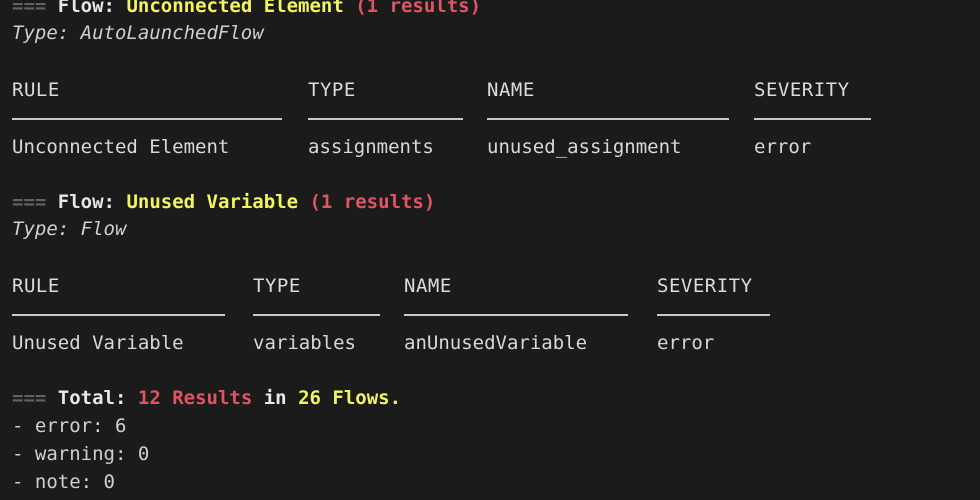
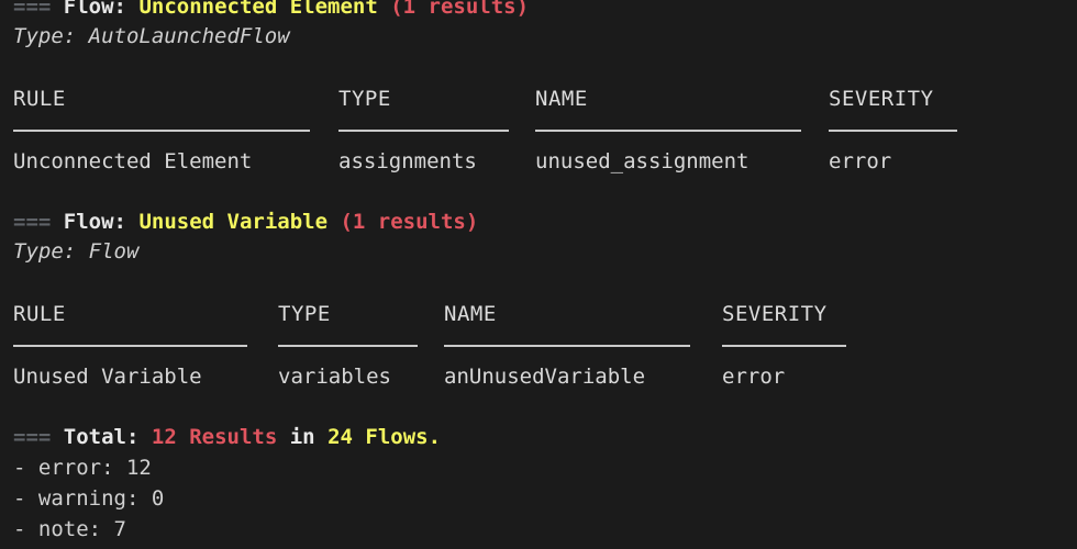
  === Flow: Unconnected Element (1 results)
  Type: AutoLaunchedFlow
  RULE
  TYPE
  NAME
  SEVERITY
  Unconnected Element
  assignments
  unused_assignment
  error
  === Flow: Unused Variable (1 results)
  Type: Flow
  RULE
  TYPE
  NAME
  SEVERITY
  Unused Variable
  variables
  anUnusedVariable
  error
- === Total: 12 Results in 26 Flows.
+ === Total: 12 Results in 24 Flows.
- - error: 6
+ - error: 12
  - warning: 0
- - note: 0
+ - note: 7
